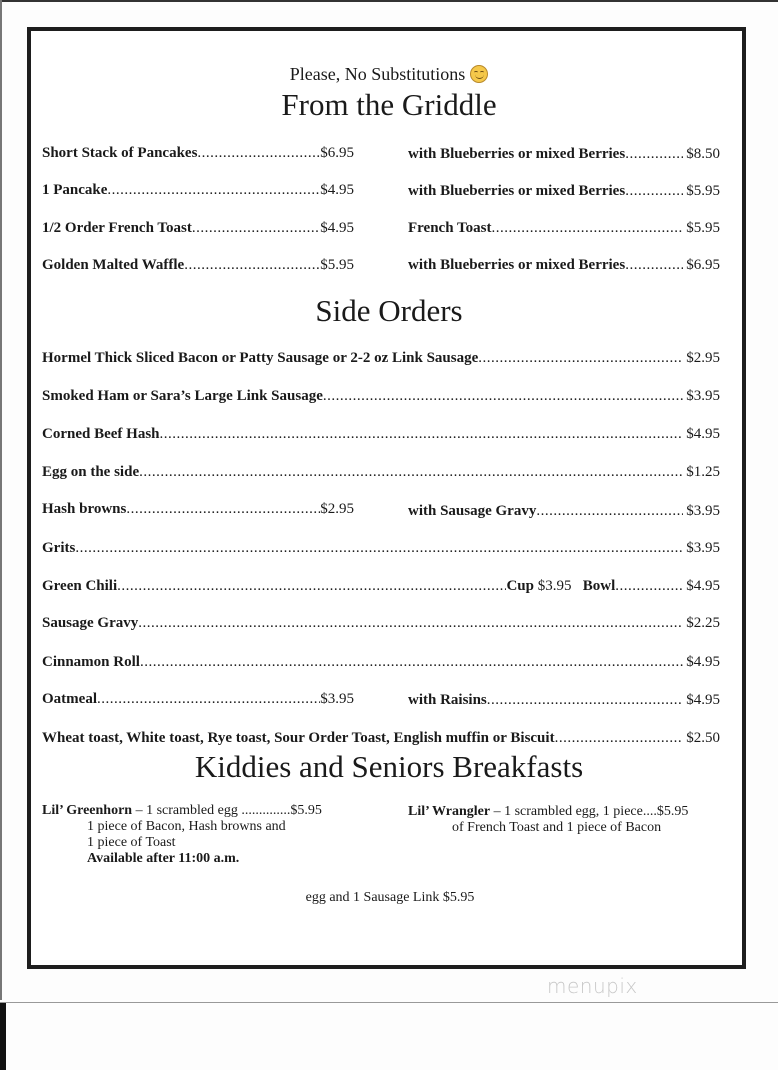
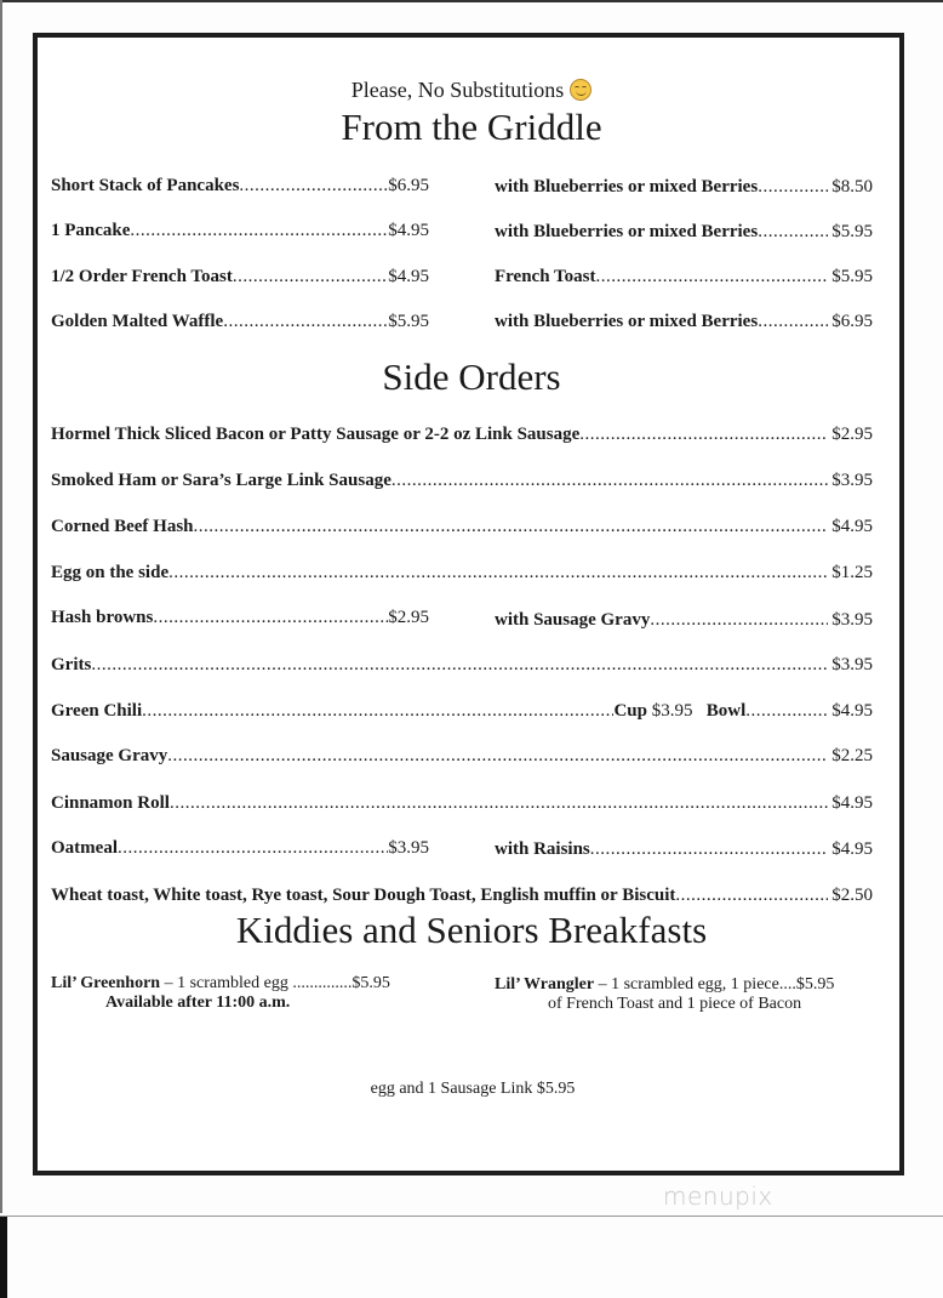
  Please, No Substitutions
  From the Griddle
  Short Stack of Pancakes
  $6.95
  1 Pancake
  $4.95
  1/2 Order French Toast
  $4.95
  Golden Malted Waffle
  $5.95
  with Blueberries or mixed Berries
  $8.50
  with Blueberries or mixed Berries
  $5.95
  French Toast
  $5.95
  with Blueberries or mixed Berries
  $6.95
  Side Orders
  Hormel Thick Sliced Bacon or Patty Sausage or 2-2 oz Link Sausage
  $2.95
  Smoked Ham or Sara’s Large Link Sausage
  $3.95
  Corned Beef Hash
  $4.95
  Egg on the side
  $1.25
  Hash browns
  $2.95
  with Sausage Gravy
  $3.95
  Grits
  $3.95
  Green Chili
  Cup $3.95 Bowl
  $4.95
  Sausage Gravy
  $2.25
  Cinnamon Roll
  $4.95
  Oatmeal
  $3.95
  with Raisins
  $4.95
- Wheat toast, White toast, Rye toast, Sour Order Toast, English muffin or Biscuit
+ Wheat toast, White toast, Rye toast, Sour Dough Toast, English muffin or Biscuit
  $2.50
  Kiddies and Seniors Breakfasts
  Lil’ Greenhorn – 1 scrambled egg ..............$5.95
- 1 piece of Bacon, Hash browns and
- 1 piece of Toast
  Available after 11:00 a.m.
  Lil’ Wrangler – 1 scrambled egg, 1 piece....$5.95
  of French Toast and 1 piece of Bacon
  egg and 1 Sausage Link $5.95
  menupix
